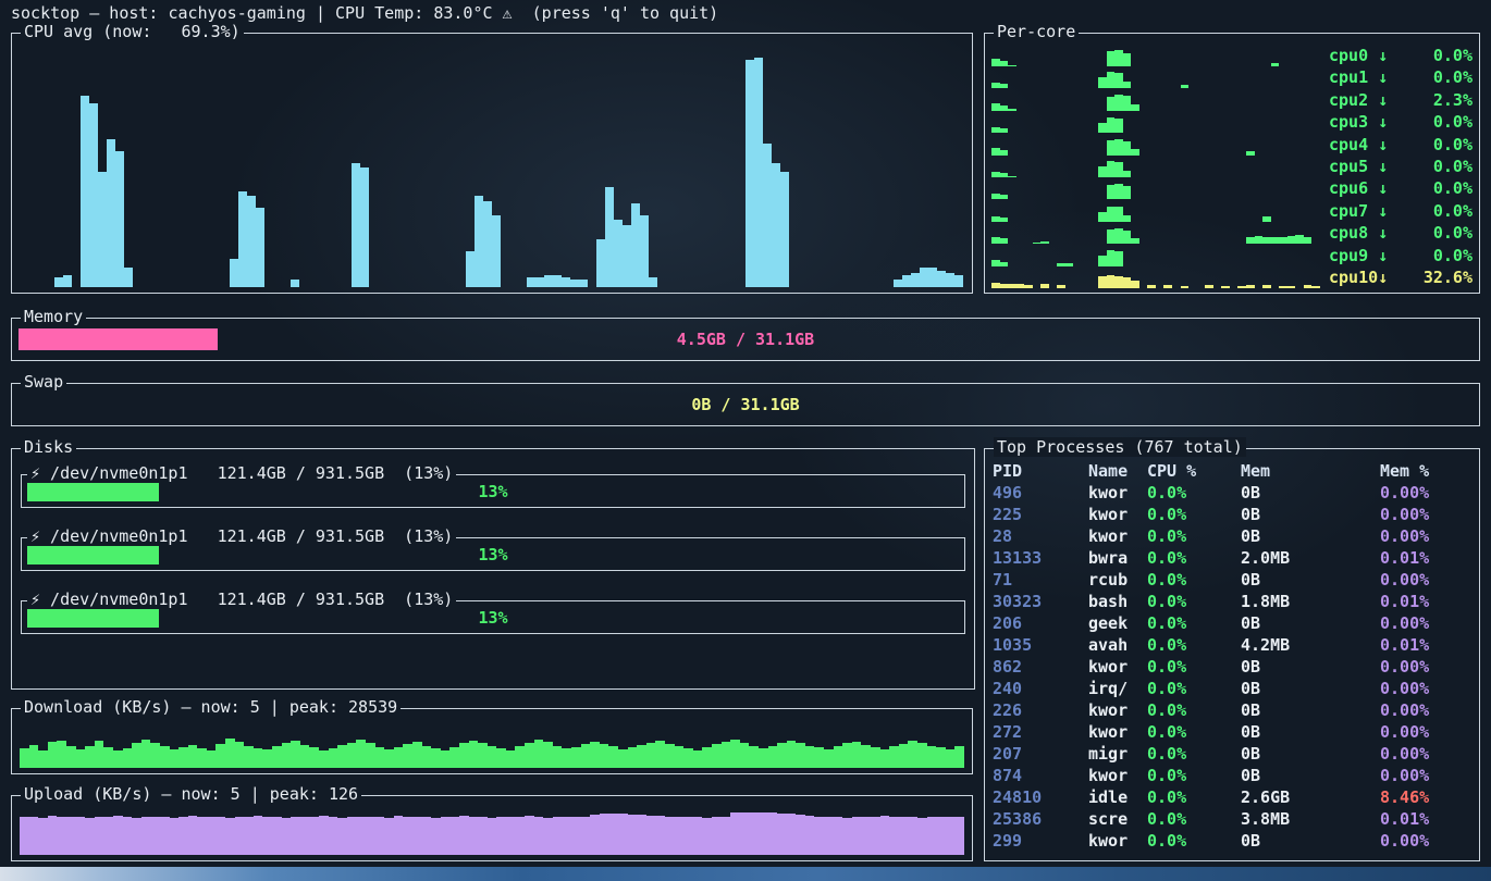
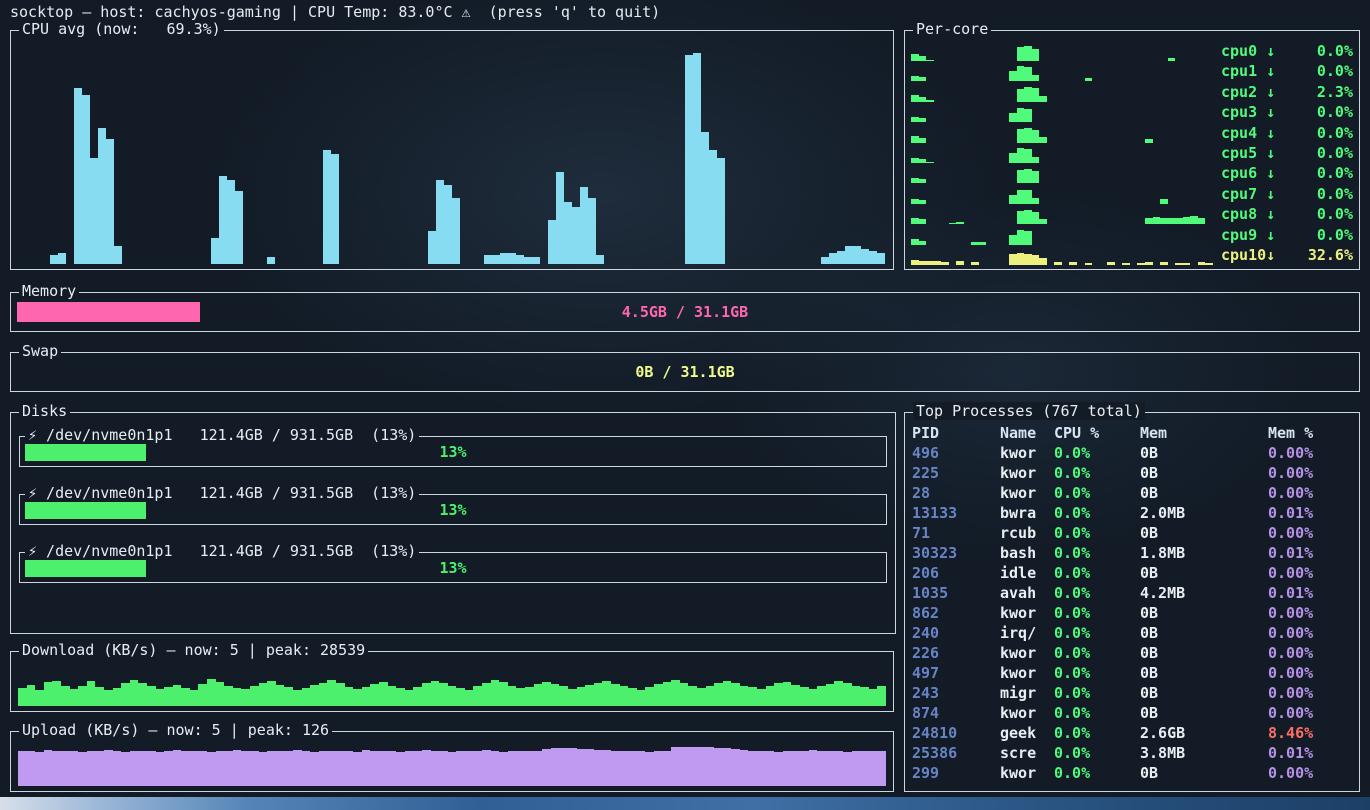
  socktop — host: cachyos-gaming | CPU Temp: 83.0°C ⚠ (press 'q' to quit)
  CPU avg (now: 69.3%)
  Per-core
  cpu0 ↓
  0.0%
  cpu1 ↓
  0.0%
  cpu2 ↓
  2.3%
  cpu3 ↓
  0.0%
  cpu4 ↓
  0.0%
  cpu5 ↓
  0.0%
  cpu6 ↓
  0.0%
  cpu7 ↓
  0.0%
  cpu8 ↓
  0.0%
  cpu9 ↓
  0.0%
  cpu10↓
  32.6%
  Memory
  4.5GB / 31.1GB
  Swap
  0B / 31.1GB
  Disks
  ⚡ /dev/nvme0n1p1 121.4GB / 931.5GB (13%)
  13%
  ⚡ /dev/nvme0n1p1 121.4GB / 931.5GB (13%)
  13%
  ⚡ /dev/nvme0n1p1 121.4GB / 931.5GB (13%)
  13%
  Download (KB/s) — now: 5 | peak: 28539
  Upload (KB/s) — now: 5 | peak: 126
  Top Processes (767 total)
  PID
  Name
  CPU %
  Mem
  Mem %
  496
  kwor
  0.0%
  0B
  0.00%
  225
  kwor
  0.0%
  0B
  0.00%
  28
  kwor
  0.0%
  0B
  0.00%
  13133
  bwra
  0.0%
  2.0MB
  0.01%
  71
  rcub
  0.0%
  0B
  0.00%
  30323
  bash
  0.0%
  1.8MB
  0.01%
  206
- geek
+ idle
  0.0%
  0B
  0.00%
  1035
  avah
  0.0%
  4.2MB
  0.01%
  862
  kwor
  0.0%
  0B
  0.00%
  240
  irq/
  0.0%
  0B
  0.00%
  226
  kwor
  0.0%
  0B
  0.00%
- 272
+ 497
  kwor
  0.0%
  0B
  0.00%
- 207
+ 243
  migr
  0.0%
  0B
  0.00%
  874
  kwor
  0.0%
  0B
  0.00%
  24810
- idle
+ geek
  0.0%
  2.6GB
  8.46%
  25386
  scre
  0.0%
  3.8MB
  0.01%
  299
  kwor
  0.0%
  0B
  0.00%
